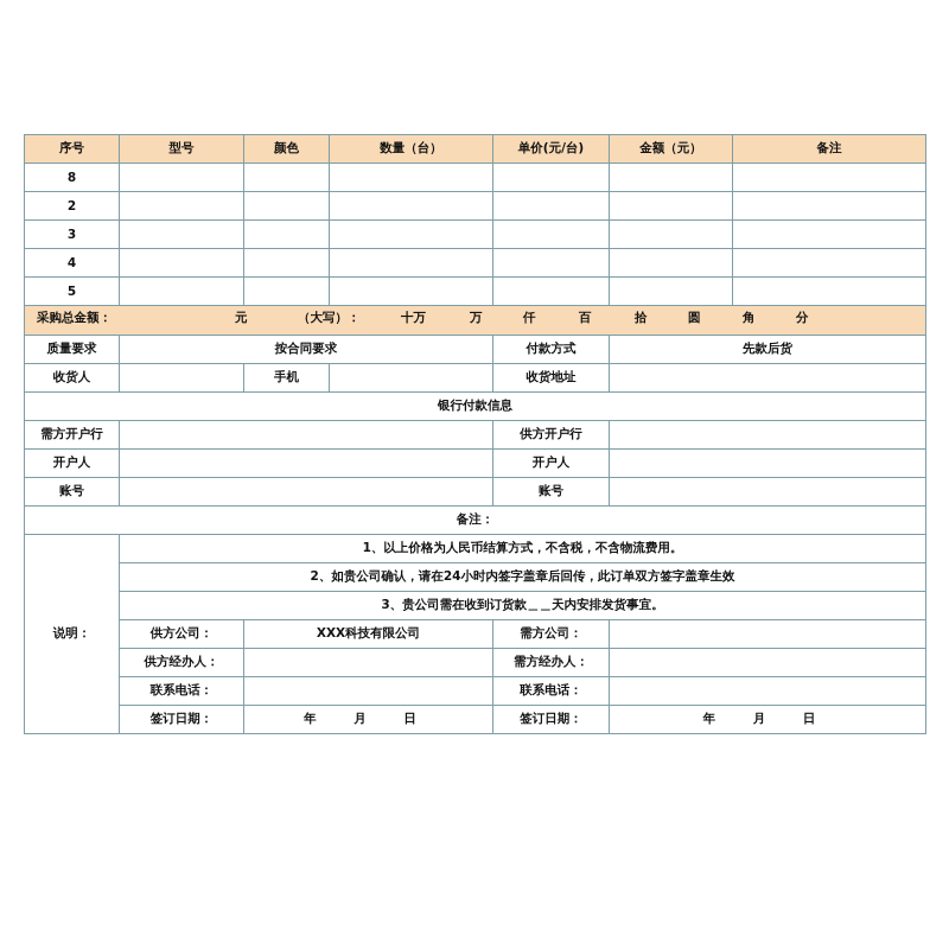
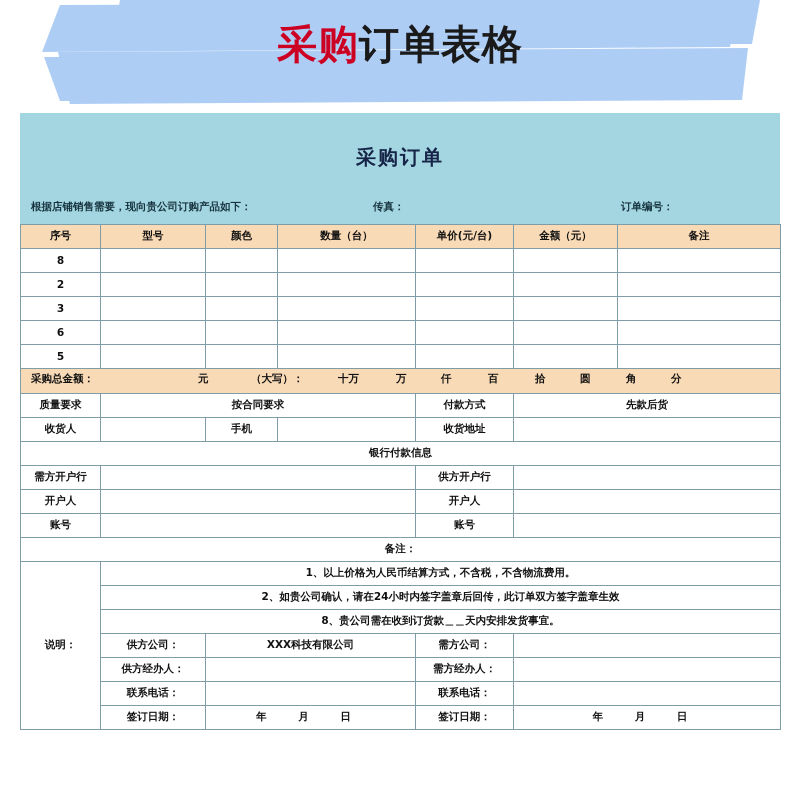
+ 采购订单表格
+ 采购订单
+ 根据店铺销售需要，现向贵公司订购产品如下：
+ 传真：
+ 订单编号：
  序号	型号	颜色	数量（台）	单价(元/台)	金额（元）	备注
  8
  2
  3
- 4
+ 6
  5
  采购总金额： 元 （大写）： 十万 万 仟 百 拾 圆 角 分
  质量要求	按合同要求	付款方式	先款后货
  收货人		手机		收货地址
  银行付款信息
  需方开户行		供方开户行
  开户人		开户人
  账号		账号
  备注：
  说明：	1、以上价格为人民币结算方式，不含税，不含物流费用。
  2、如贵公司确认，请在24小时内签字盖章后回传，此订单双方签字盖章生效
- 3、贵公司需在收到订货款＿＿天内安排发货事宜。
+ 8、贵公司需在收到订货款＿＿天内安排发货事宜。
  供方公司：	XXX科技有限公司	需方公司：
  供方经办人：		需方经办人：
  联系电话：		联系电话：
  签订日期：	年 月 日	签订日期：	年 月 日
